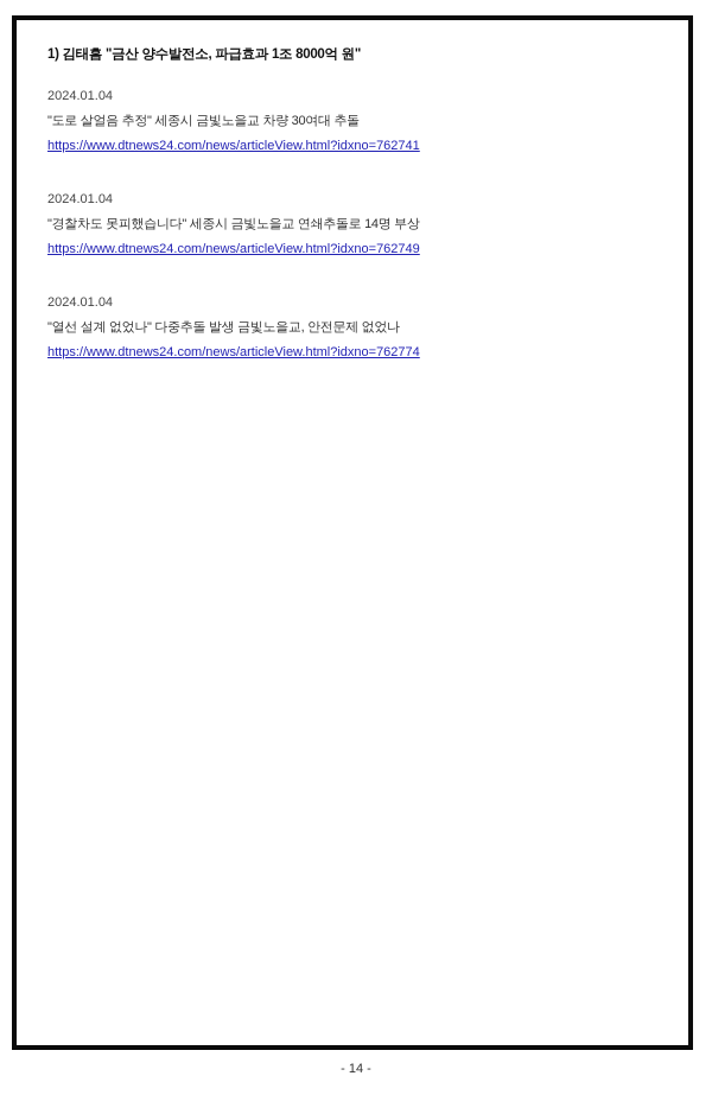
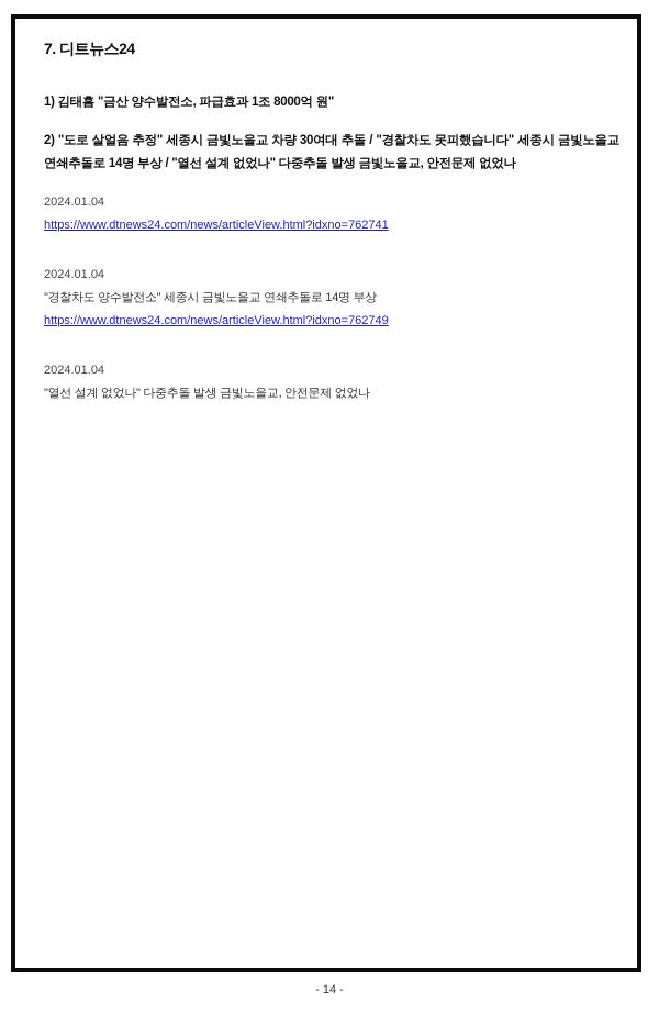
+ 7. 디트뉴스24
  1) 김태흠 "금산 양수발전소, 파급효과 1조 8000억 원"
+ 2) "도로 살얼음 추정" 세종시 금빛노을교 차량 30여대 추돌 / "경찰차도 못피했습니다" 세종시 금빛노을교 연쇄추돌로 14명 부상 / "열선 설계 없었나" 다중추돌 발생 금빛노을교, 안전문제 없었나
  2024.01.04
- "도로 살얼음 추정" 세종시 금빛노을교 차량 30여대 추돌
  https://www.dtnews24.com/news/articleView.html?idxno=762741
  2024.01.04
- "경찰차도 못피했습니다" 세종시 금빛노을교 연쇄추돌로 14명 부상
+ "경찰차도 양수발전소" 세종시 금빛노을교 연쇄추돌로 14명 부상
  https://www.dtnews24.com/news/articleView.html?idxno=762749
  2024.01.04
  "열선 설계 없었나" 다중추돌 발생 금빛노을교, 안전문제 없었나
- https://www.dtnews24.com/news/articleView.html?idxno=762774
  - 14 -
